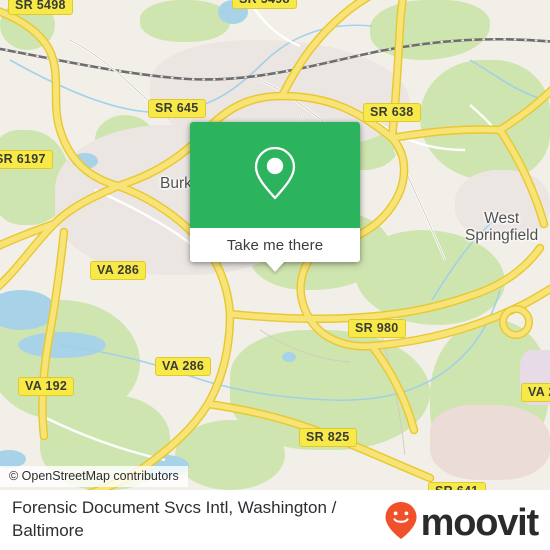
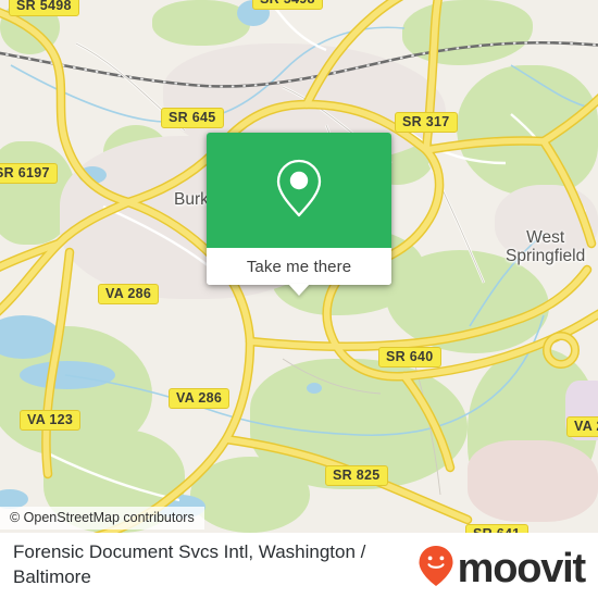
  SR 5498
  SR 645
- SR 638
+ SR 317
  R 6197
  VA 286
- SR 980
+ SR 640
  VA 286
- VA 192
+ VA 123
  SR 825
  Burk
  West
  Springfield
  Take me there
  © OpenStreetMap contributors
  Forensic Document Svcs Intl, Washington / Baltimore
  moovit
